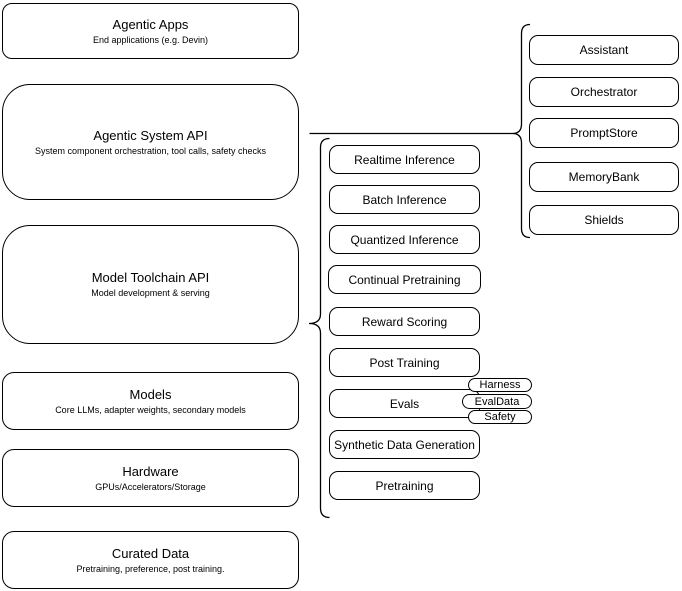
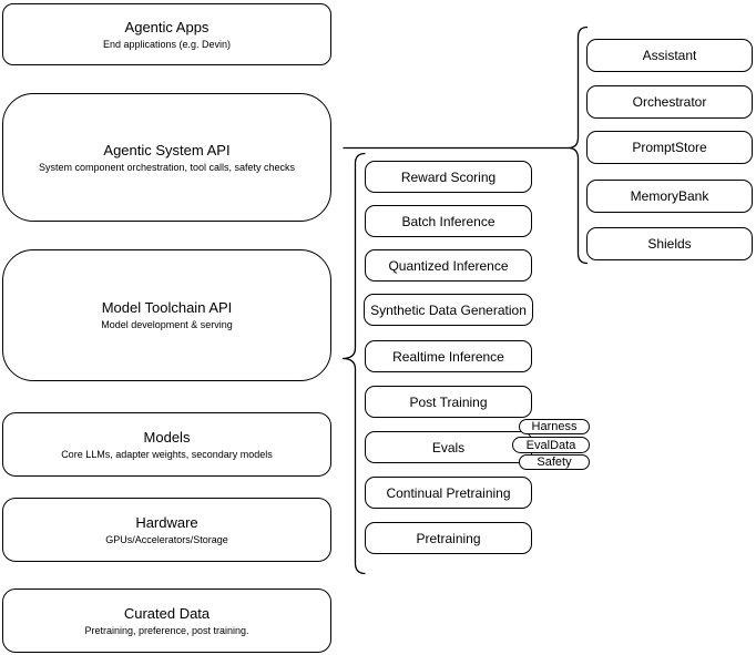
  Agentic Apps
  End applications (e.g. Devin)
  Agentic System API
  System component orchestration, tool calls, safety checks
  Model Toolchain API
  Model development & serving
  Models
  Core LLMs, adapter weights, secondary models
  Hardware
  GPUs/Accelerators/Storage
  Curated Data
  Pretraining, preference, post training.
- Realtime Inference
+ Reward Scoring
  Batch Inference
  Quantized Inference
- Continual Pretraining
+ Synthetic Data Generation
- Reward Scoring
+ Realtime Inference
  Post Training
  Evals
- Synthetic Data Generation
+ Continual Pretraining
  Pretraining
  Harness
  EvalData
  Safety
  Assistant
  Orchestrator
  PromptStore
  MemoryBank
  Shields
